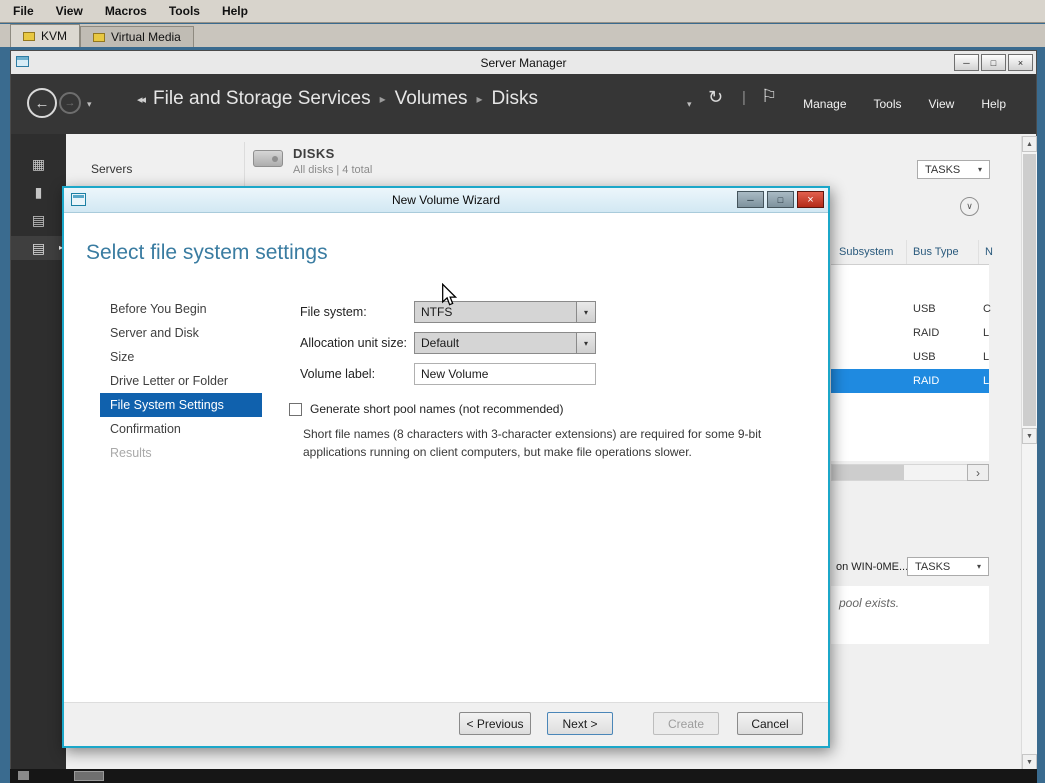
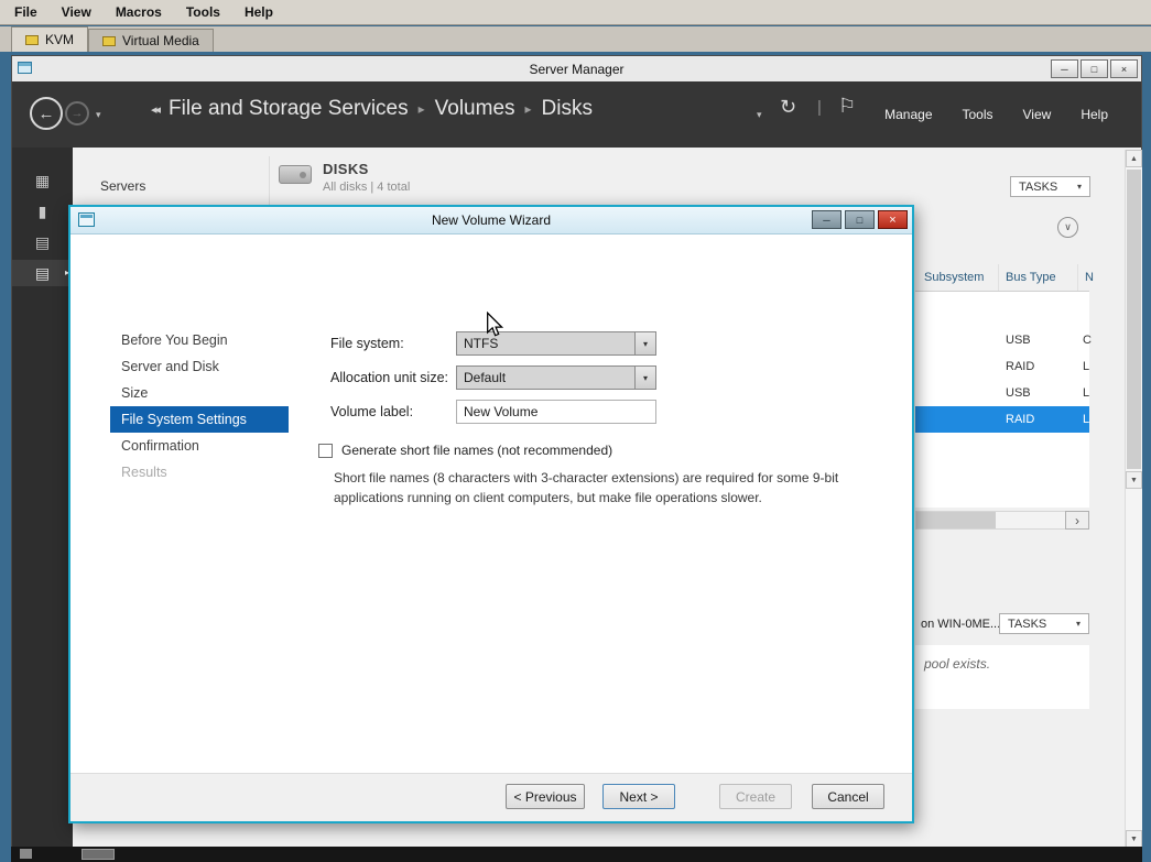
  File
  View
  Macros
  Tools
  Help
  KVM
  Virtual Media
  Server Manager
  ─
  □
  ×
  ←
  →
  ▾
  ◂◂
  File and Storage Services
  ▸
  Volumes
  ▸
  Disks
  ▾
  ↻
  |
  ⚐
  Manage
  Tools
  View
  Help
  ▦
  ▮
  ▤
  ▤
  ▸
  Servers
  DISKS
  All disks | 4 total
  TASKS
  ▾
  ∨
  Subsystem
  Bus Type
  N
  USB
  C
  RAID
  L
  USB
  L
  RAID
  L
  ›
  on WIN-0ME..
  TASKS
  ▾
  pool exists.
  New Volume Wizard
  ─
  □
  ×
- Select file system settings
  Before You Begin
  Server and Disk
  Size
- Drive Letter or Folder
  File System Settings
  Confirmation
  Results
  File system:
  NTFS
  ▾
  Allocation unit size:
  Default
  ▾
  Volume label:
  New Volume
- Generate short pool names (not recommended)
+ Generate short file names (not recommended)
  Short file names (8 characters with 3-character extensions) are required for some 9-bit applications running on client computers, but make file operations slower.
  < Previous
  Next >
  Create
  Cancel
